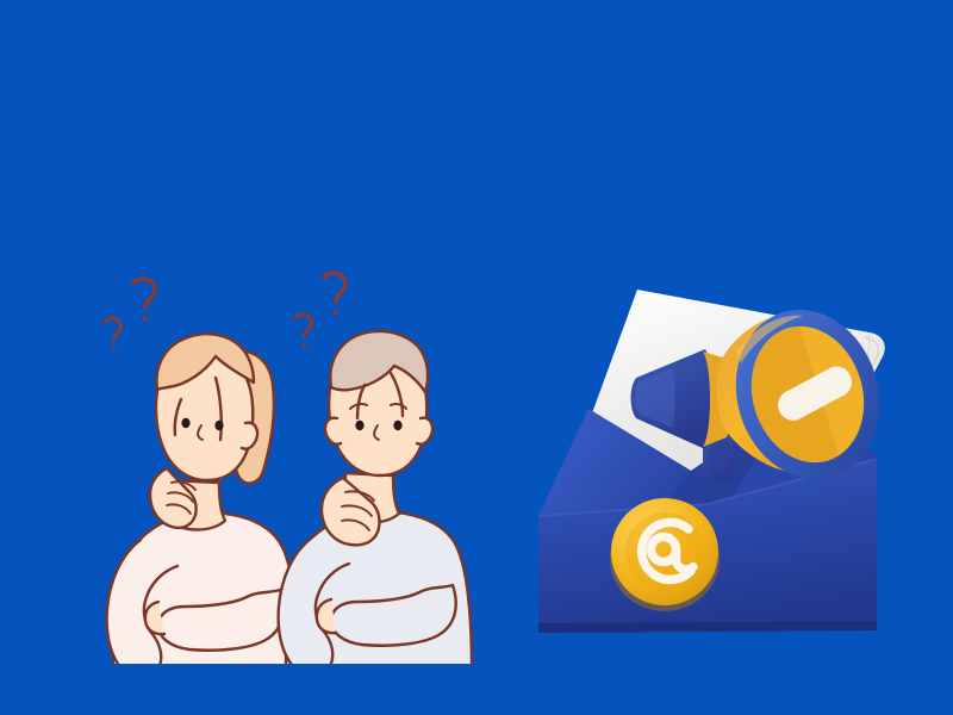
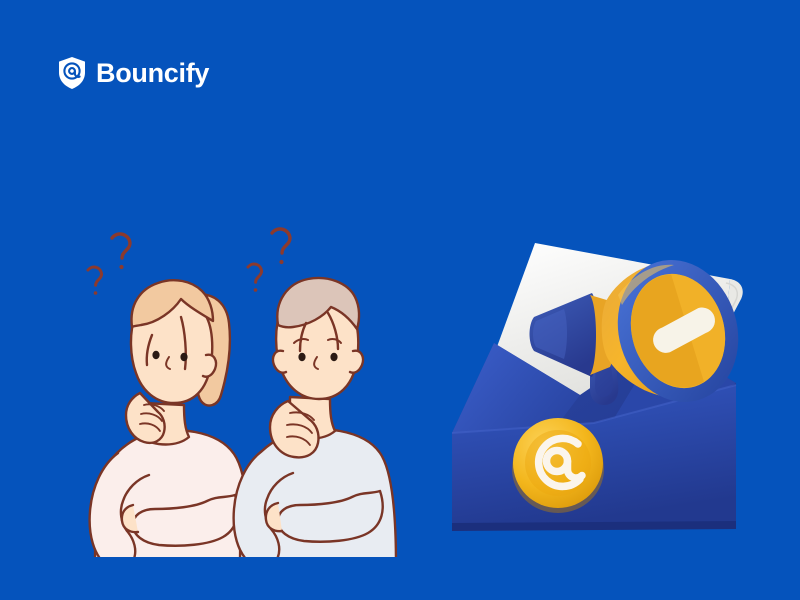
+ Bouncify
